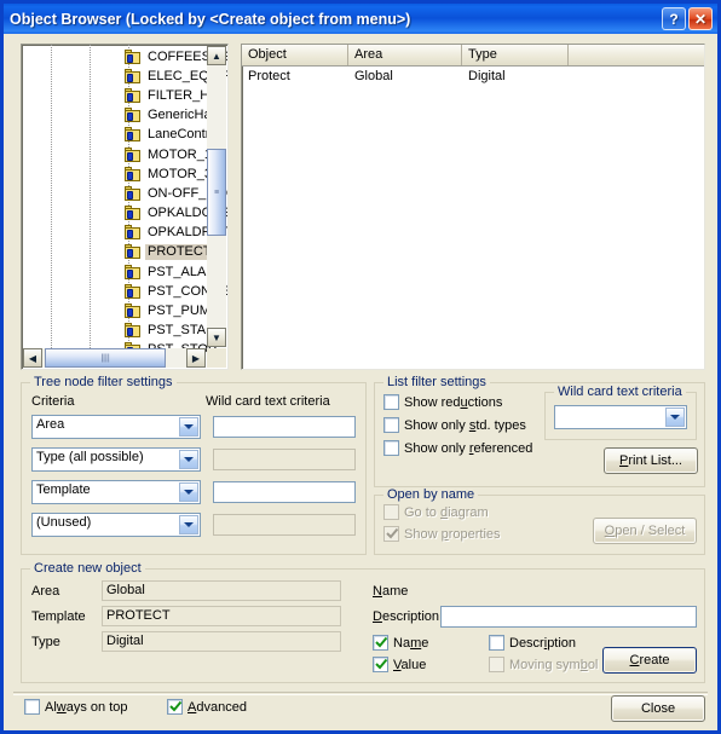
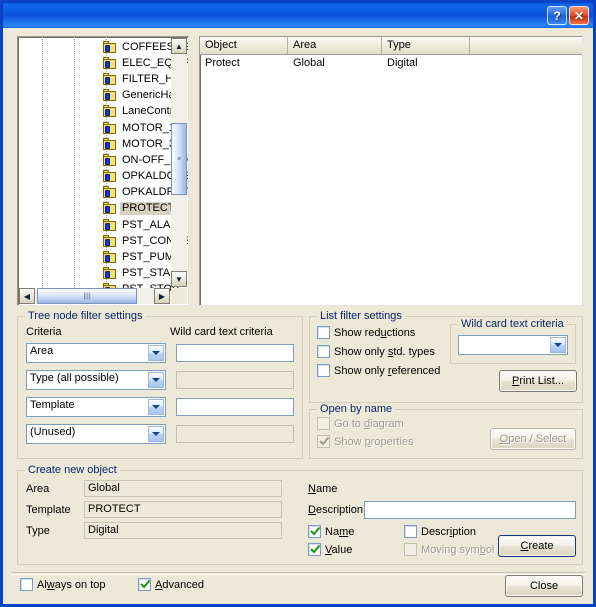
- Object Browser (Locked by <Create object from menu>)
  ?
  ✕
  ELEC_EQP
  FILTER_H
  GenericH
  LaneCont
  MOTOR_
  MOTOR_
  ON-OFF_
  PROTEC
  PST_ALA
  PST_CON
  PST_PUM
  PST_STA
  ▲
  ▼
  ◀
  ▶
  Object
  Area
  Type
  Protect
  Global
  Digital
  Tree node filter settings
  Criteria
  Wild card text criteria
  Area
  Type (all possible)
  Template
  (Unused)
  List filter settings
  Show reductions
  Show only std. types
  Show only referenced
  Wild card text criteria
  Print List...
  Open by name
  Go to diagram
  Show properties
  Open / Select
  Create new object
  Area
  Global
  Template
  PROTECT
  Type
  Digital
  Name
  Description
  Name
  Value
  Description
  Moving symbol
  Create
  Always on top
  Advanced
  Close
